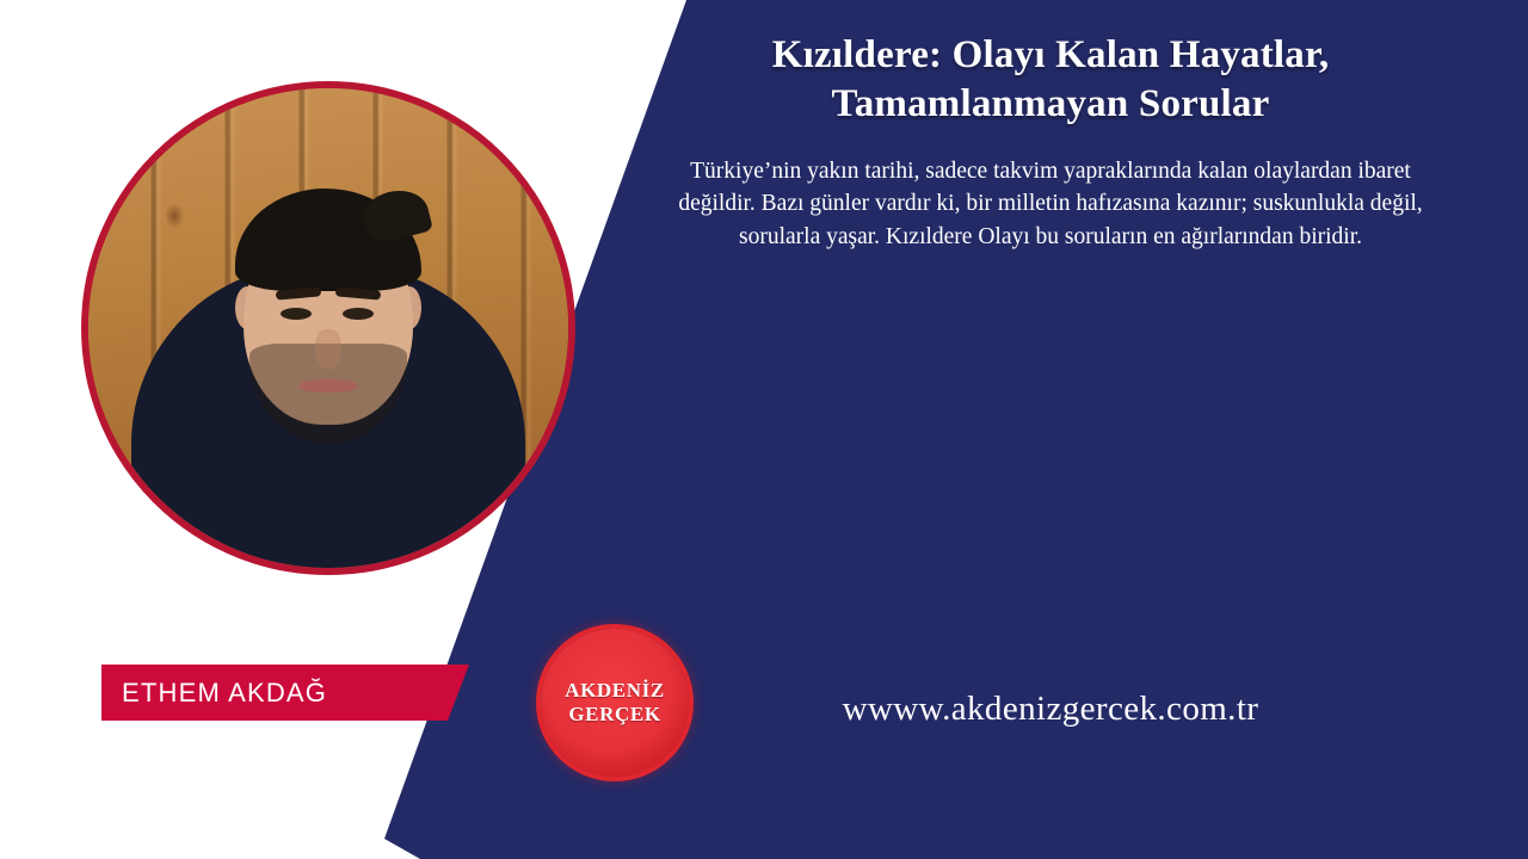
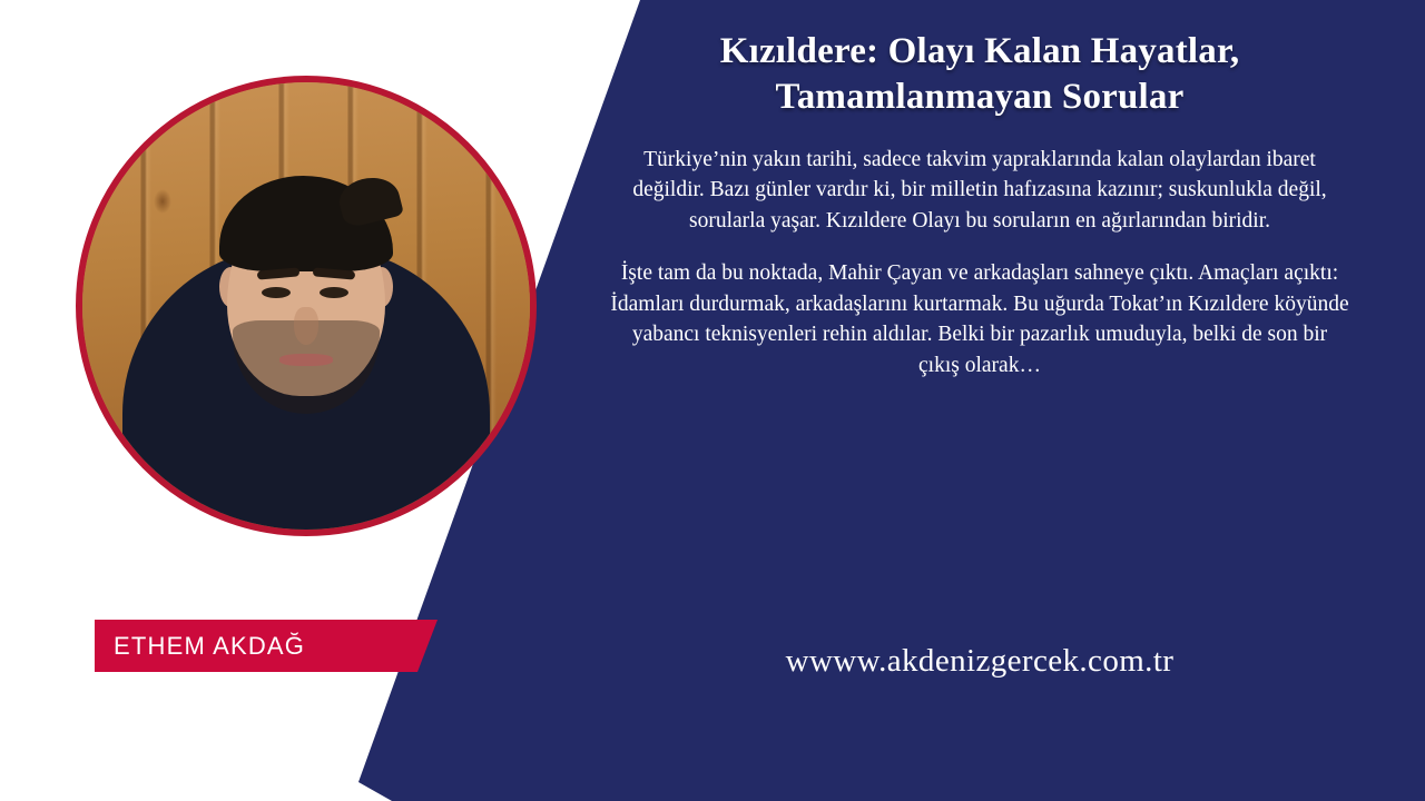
  ETHEM AKDAĞ
- AKDENİZ
- GERÇEK
  Kızıldere: Olayı Kalan Hayatlar, Tamamlanmayan Sorular
  Türkiye’nin yakın tarihi, sadece takvim yapraklarında kalan olaylardan ibaret değildir. Bazı günler vardır ki, bir milletin hafızasına kazınır; suskunlukla değil, sorularla yaşar. Kızıldere Olayı bu soruların en ağırlarından biridir.
+ İşte tam da bu noktada, Mahir Çayan ve arkadaşları sahneye çıktı. Amaçları açıktı: İdamları durdurmak, arkadaşlarını kurtarmak. Bu uğurda Tokat’ın Kızıldere köyünde yabancı teknisyenleri rehin aldılar. Belki bir pazarlık umuduyla, belki de son bir çıkış olarak…
  wwww.akdenizgercek.com.tr
